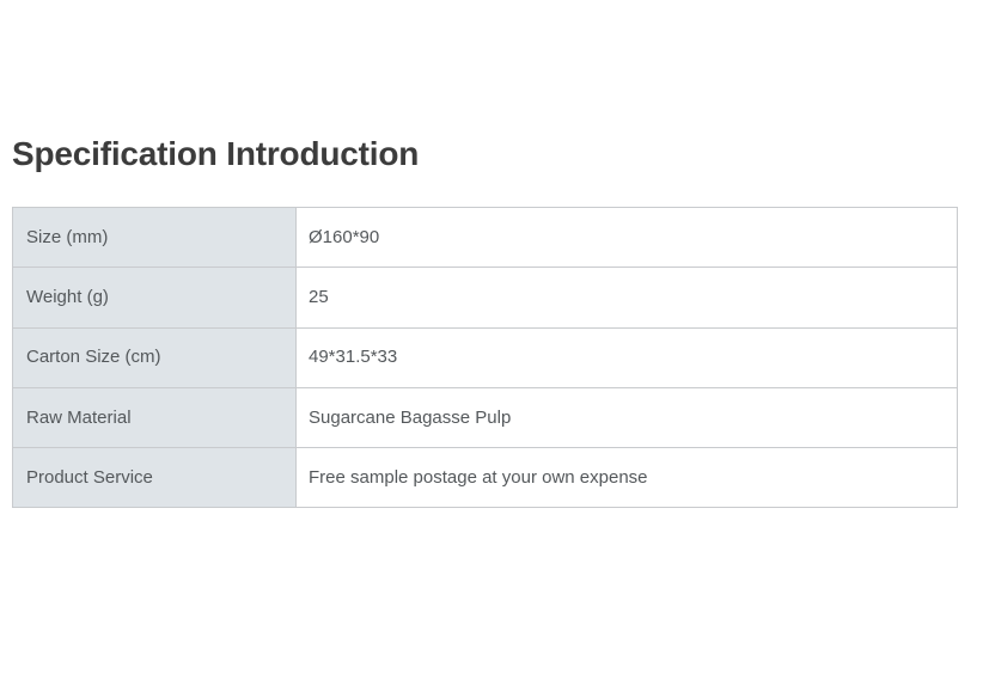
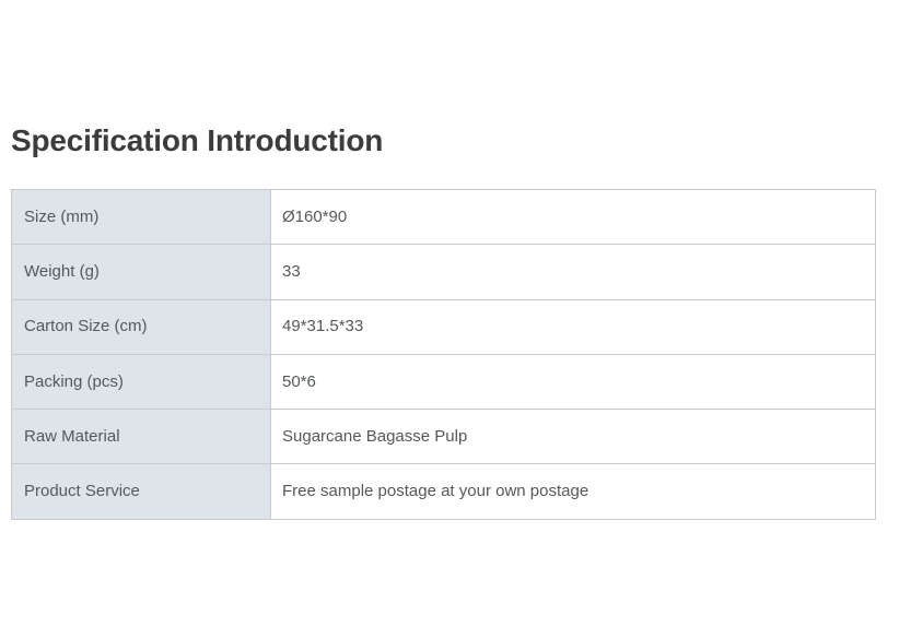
  Specification Introduction
  Size (mm)	Ø160*90
- Weight (g)	25
+ Weight (g)	33
  Carton Size (cm)	49*31.5*33
+ Packing (pcs)	50*6
  Raw Material	Sugarcane Bagasse Pulp
- Product Service	Free sample postage at your own expense
+ Product Service	Free sample postage at your own postage
